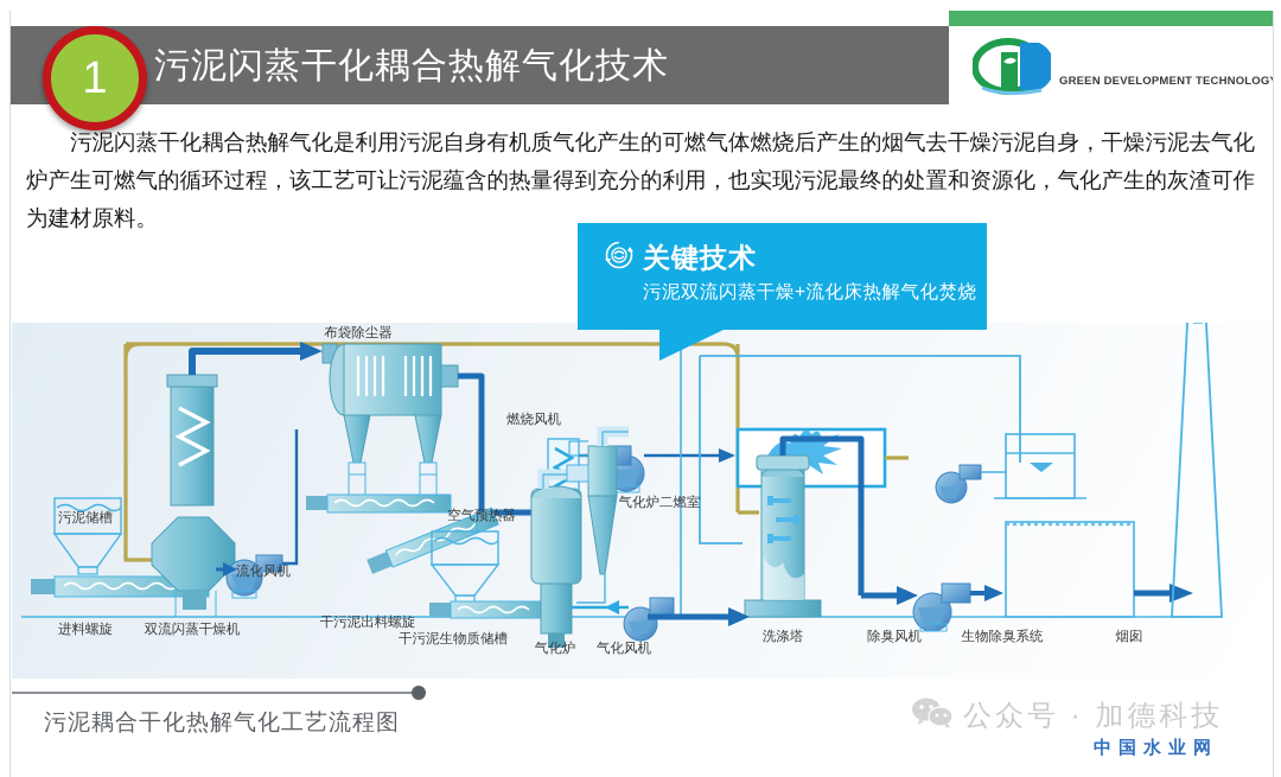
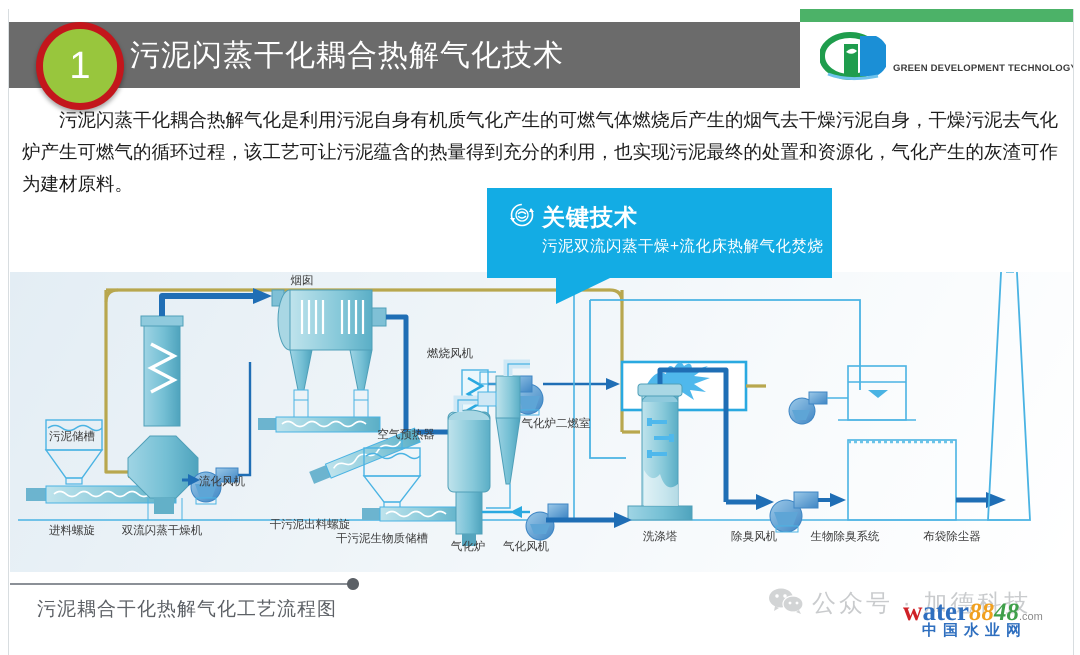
  污泥闪蒸干化耦合热解气化技术
  1
  GREEN DEVELOPMENT TECHNOLOG
  污泥闪蒸干化耦合热解气化是利用污泥自身有机质气化产生的可燃气体燃烧后产生的烟气去干燥污泥自身，干燥污泥去气化炉产生可燃气的循环过程，该工艺可让污泥蕴含的热量得到充分的利用，也实现污泥最终的处置和资源化，气化产生的灰渣可作为建材原料。
  污泥储槽
  进料螺旋
  双流闪蒸干燥机
  流化风机
- 布袋除尘器
+ 烟囱
  干污泥出料螺旋
  干污泥生物质储槽
  空气预热器
  燃烧风机
  气化炉二燃室
  气化炉
  气化风机
  洗涤塔
  除臭风机
  生物除臭系统
- 烟囱
+ 布袋除尘器
  关键技术
  污泥双流闪蒸干燥+流化床热解气化焚烧
  污泥耦合干化热解气化工艺流程图
  公众号 · 加德科技
+ water8848.com
  中国水业网
